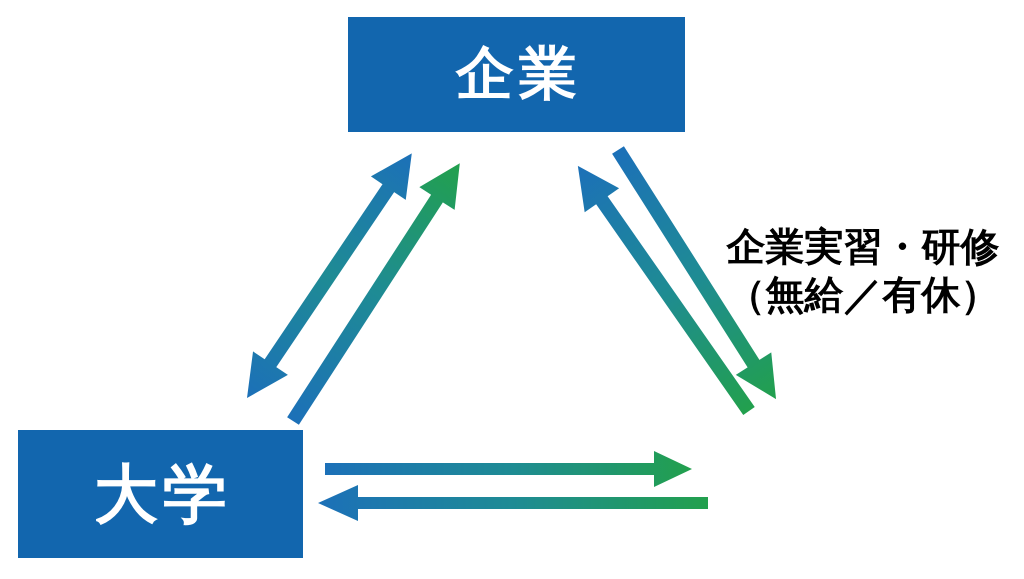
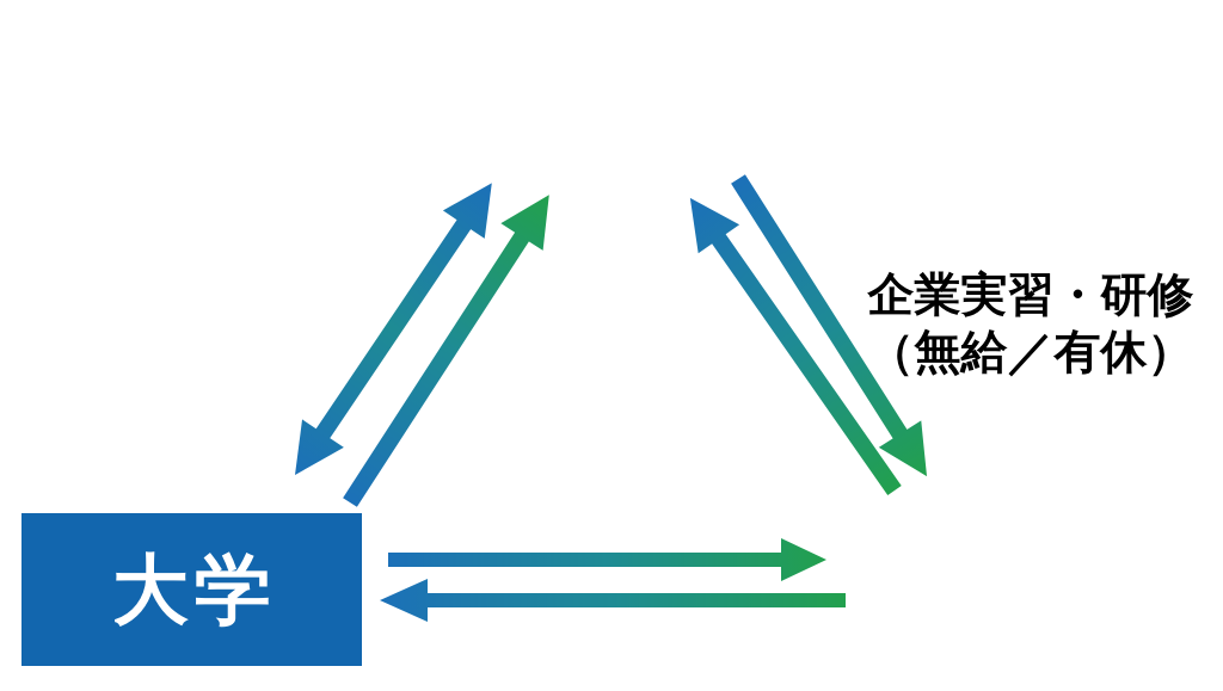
- 企業
  大学
  企業実習・研修
  （無給／有休）
